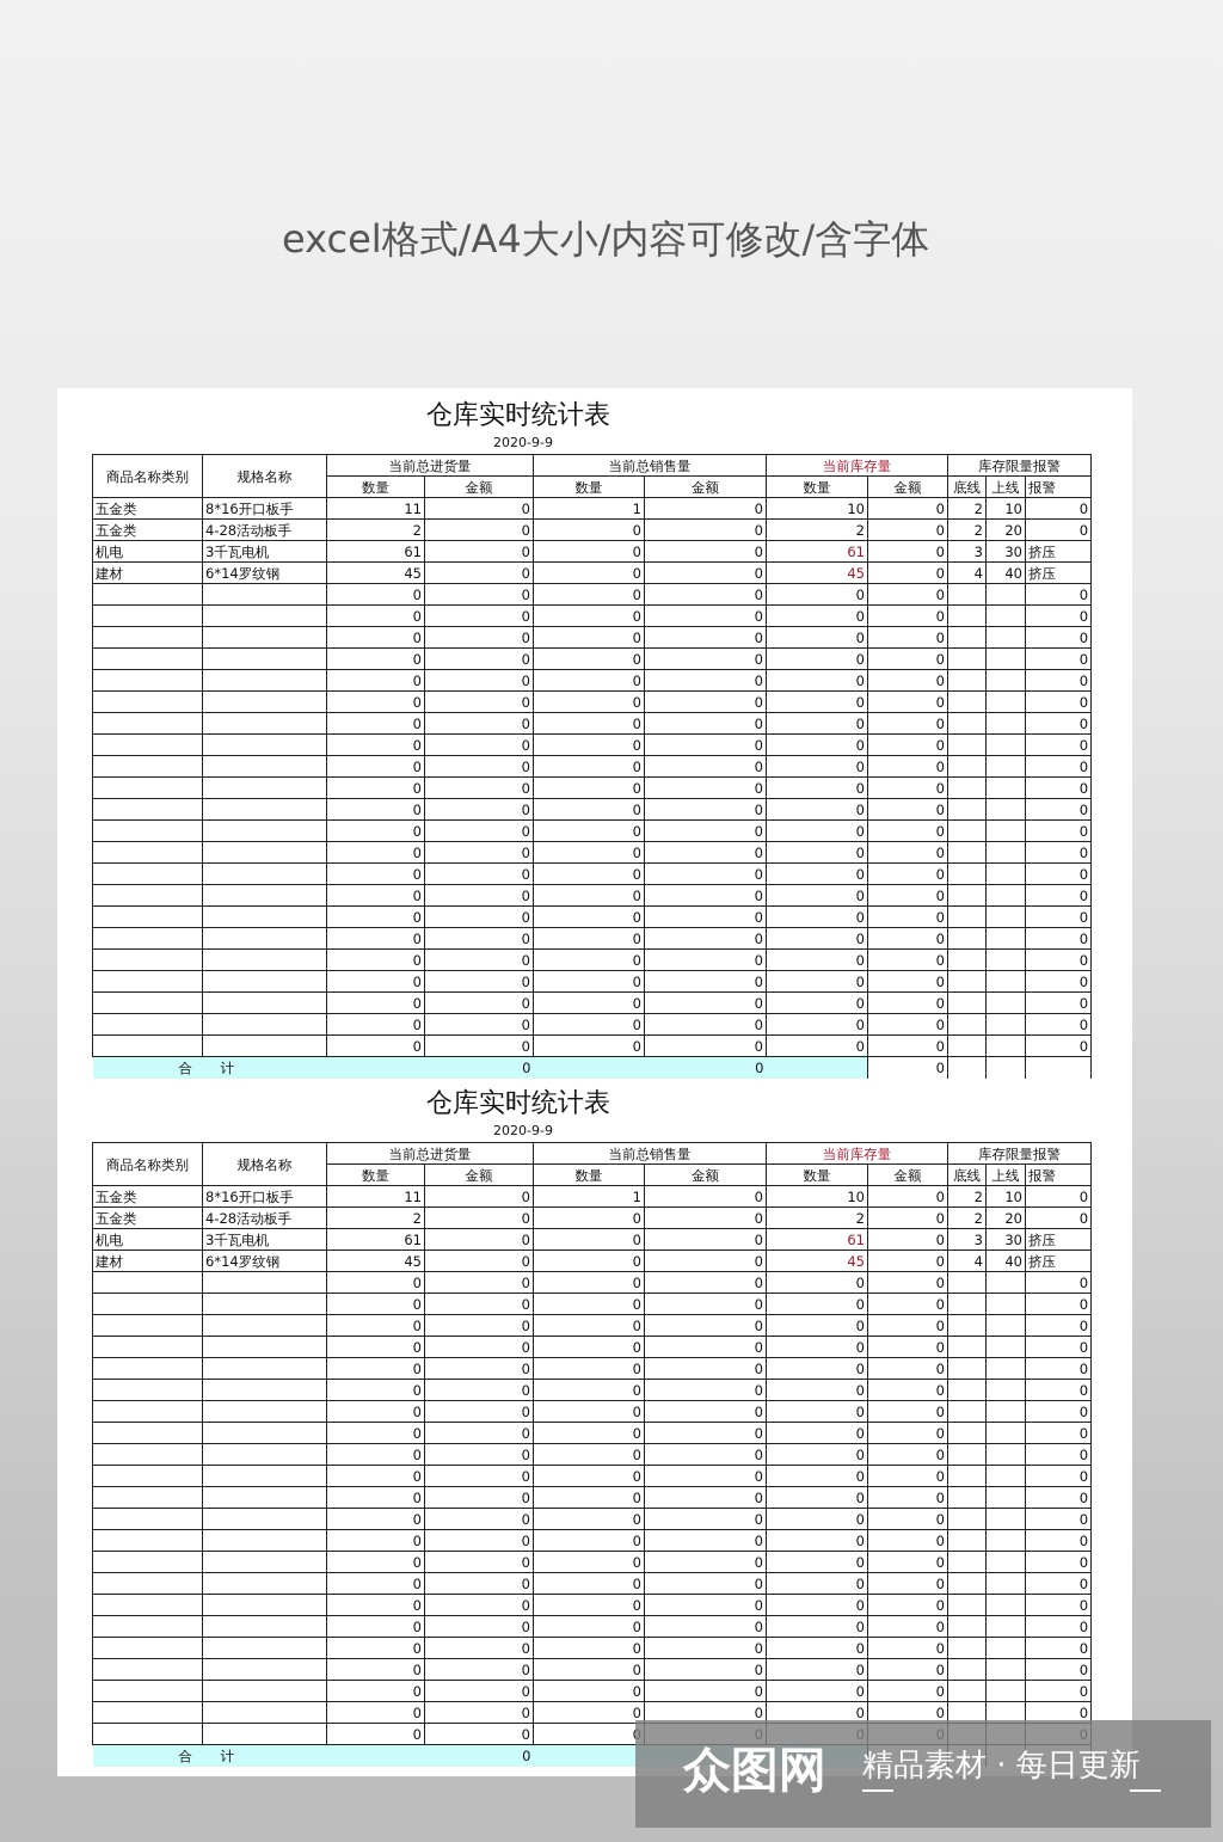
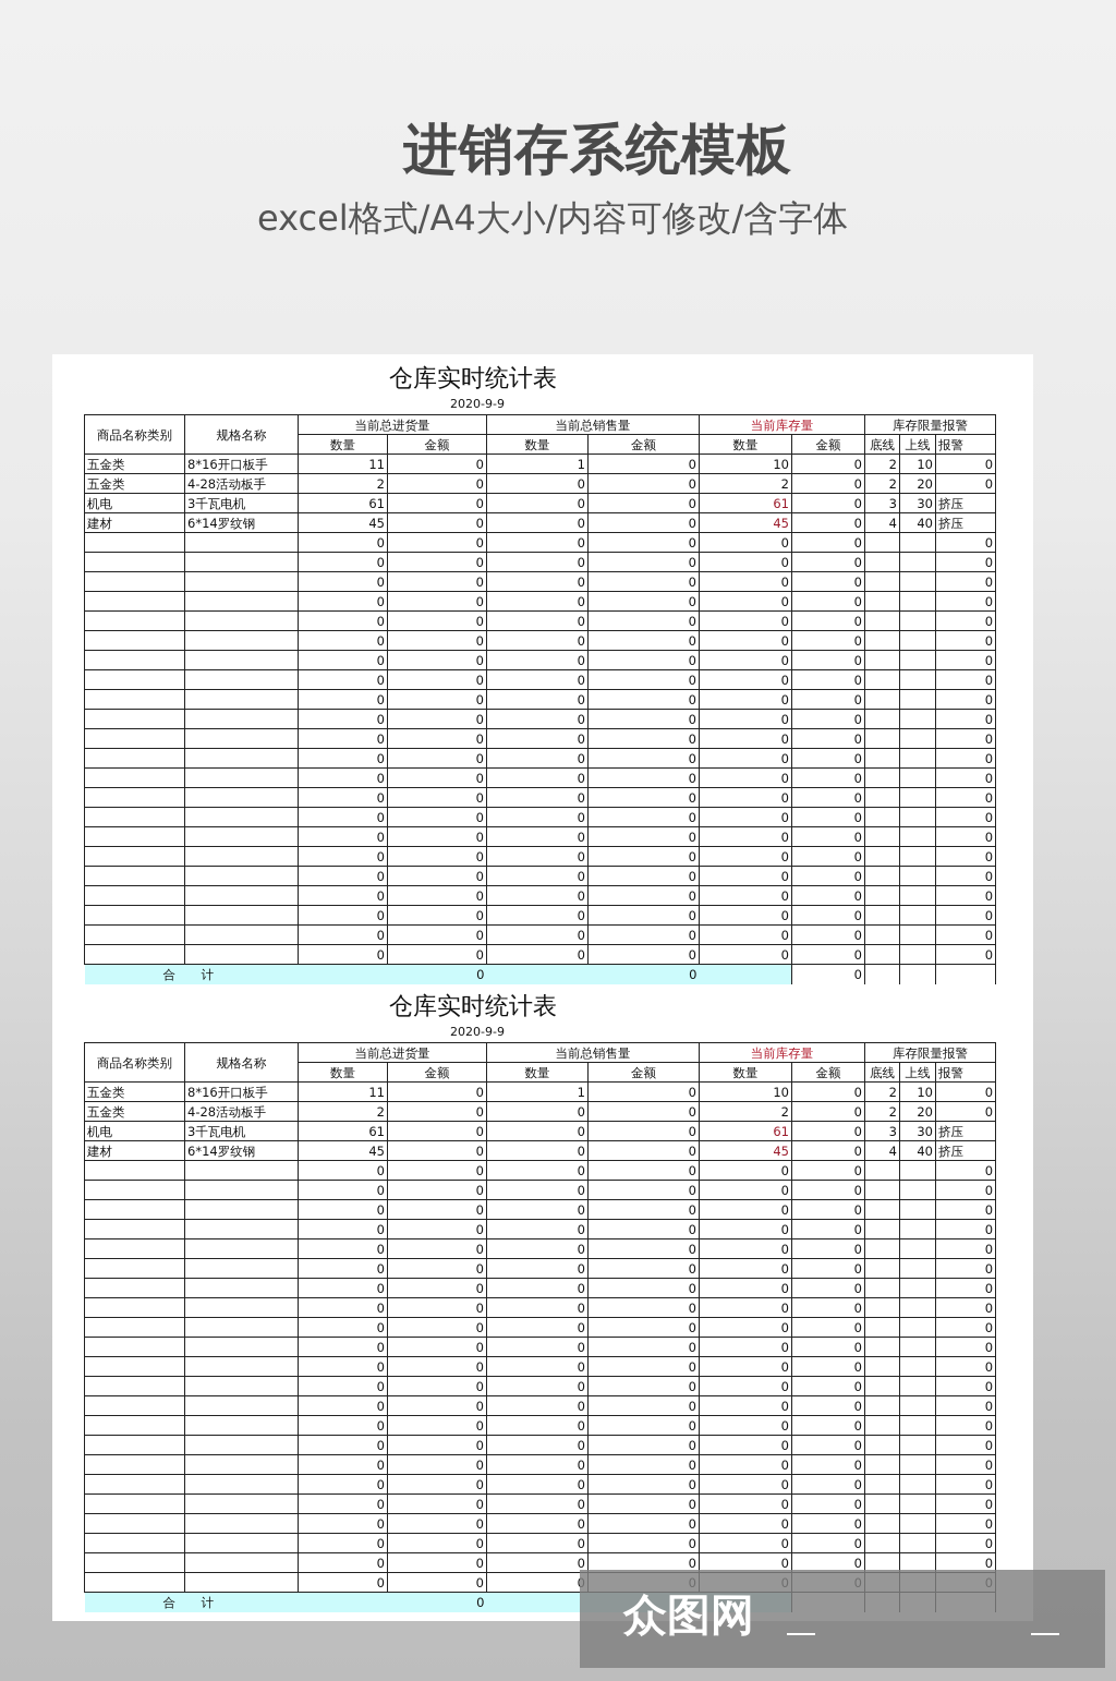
+ 进销存系统模板
  excel格式/A4大小/内容可修改/含字体
  仓库实时统计表
  2020-9-9
  商品名称类别	规格名称	当前总进货量	当前总销售量	当前库存量	库存限量报警
  数量	金额	数量	金额	数量	金额	底线	上线	报警
  五金类	8*16开口板手	11	0	1	0	10	0	2	10	0
  五金类	4-28活动板手	2	0	0	0	2	0	2	20	0
  机电	3千瓦电机	61	0	0	0	61	0	3	30	挤压
  建材	6*14罗纹钢	45	0	0	0	45	0	4	40	挤压
  		0	0	0	0	0	0			0
  		0	0	0	0	0	0			0
  		0	0	0	0	0	0			0
  		0	0	0	0	0	0			0
  		0	0	0	0	0	0			0
  		0	0	0	0	0	0			0
  		0	0	0	0	0	0			0
  		0	0	0	0	0	0			0
  		0	0	0	0	0	0			0
  		0	0	0	0	0	0			0
  		0	0	0	0	0	0			0
  		0	0	0	0	0	0			0
  		0	0	0	0	0	0			0
  		0	0	0	0	0	0			0
  		0	0	0	0	0	0			0
  		0	0	0	0	0	0			0
  		0	0	0	0	0	0			0
  		0	0	0	0	0	0			0
  		0	0	0	0	0	0			0
  		0	0	0	0	0	0			0
  		0	0	0	0	0	0			0
  		0	0	0	0	0	0			0
  合 计	0		0		0
  仓库实时统计表
  2020-9-9
  商品名称类别	规格名称	当前总进货量	当前总销售量	当前库存量	库存限量报警
  数量	金额	数量	金额	数量	金额	底线	上线	报警
  五金类	8*16开口板手	11	0	1	0	10	0	2	10	0
  五金类	4-28活动板手	2	0	0	0	2	0	2	20	0
  机电	3千瓦电机	61	0	0	0	61	0	3	30	挤压
  建材	6*14罗纹钢	45	0	0	0	45	0	4	40	挤压
  		0	0	0	0	0	0			0
  		0	0	0	0	0	0			0
  		0	0	0	0	0	0			0
  		0	0	0	0	0	0			0
  		0	0	0	0	0	0			0
  		0	0	0	0	0	0			0
  		0	0	0	0	0	0			0
  		0	0	0	0	0	0			0
  		0	0	0	0	0	0			0
  		0	0	0	0	0	0			0
  		0	0	0	0	0	0			0
  		0	0	0	0	0	0			0
  		0	0	0	0	0	0			0
  		0	0	0	0	0	0			0
  		0	0	0	0	0	0			0
  		0	0	0	0	0	0			0
  		0	0	0	0	0	0			0
  		0	0	0	0	0	0			0
  		0	0	0	0	0	0			0
  		0	0	0	0	0	0			0
  		0	0	0	0	0	0			0
  		0	0	0	0	0	0			0
  合 计	0
  众图网
- 精品素材 · 每日更新
